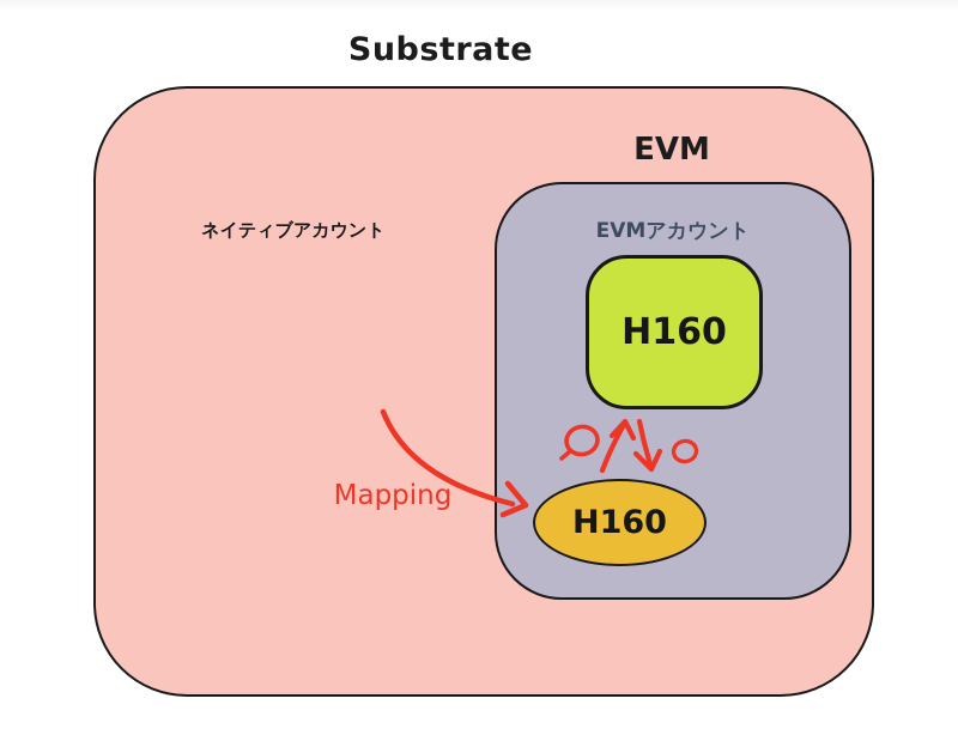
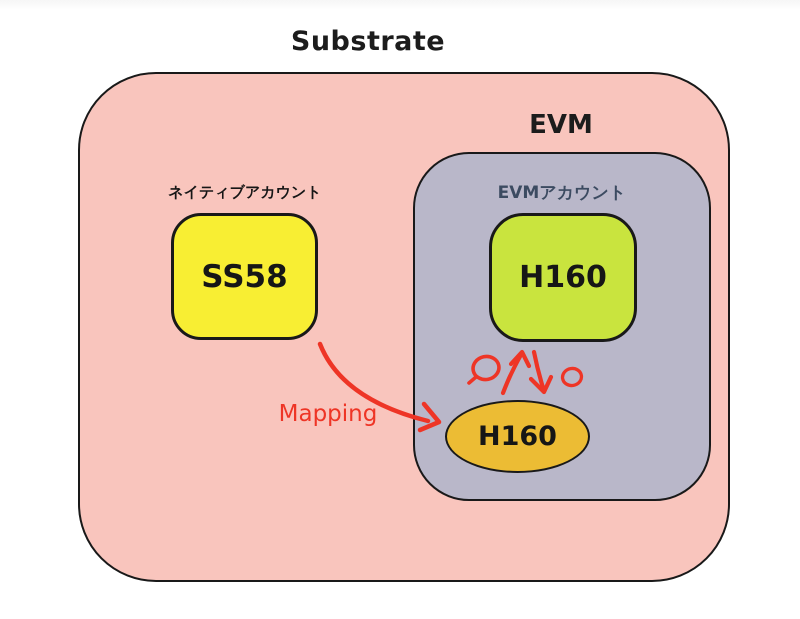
  Substrate
  ネイティブアカウント
+ SS58
  EVM
  EVMアカウント
  H160
  H160
  Mapping
